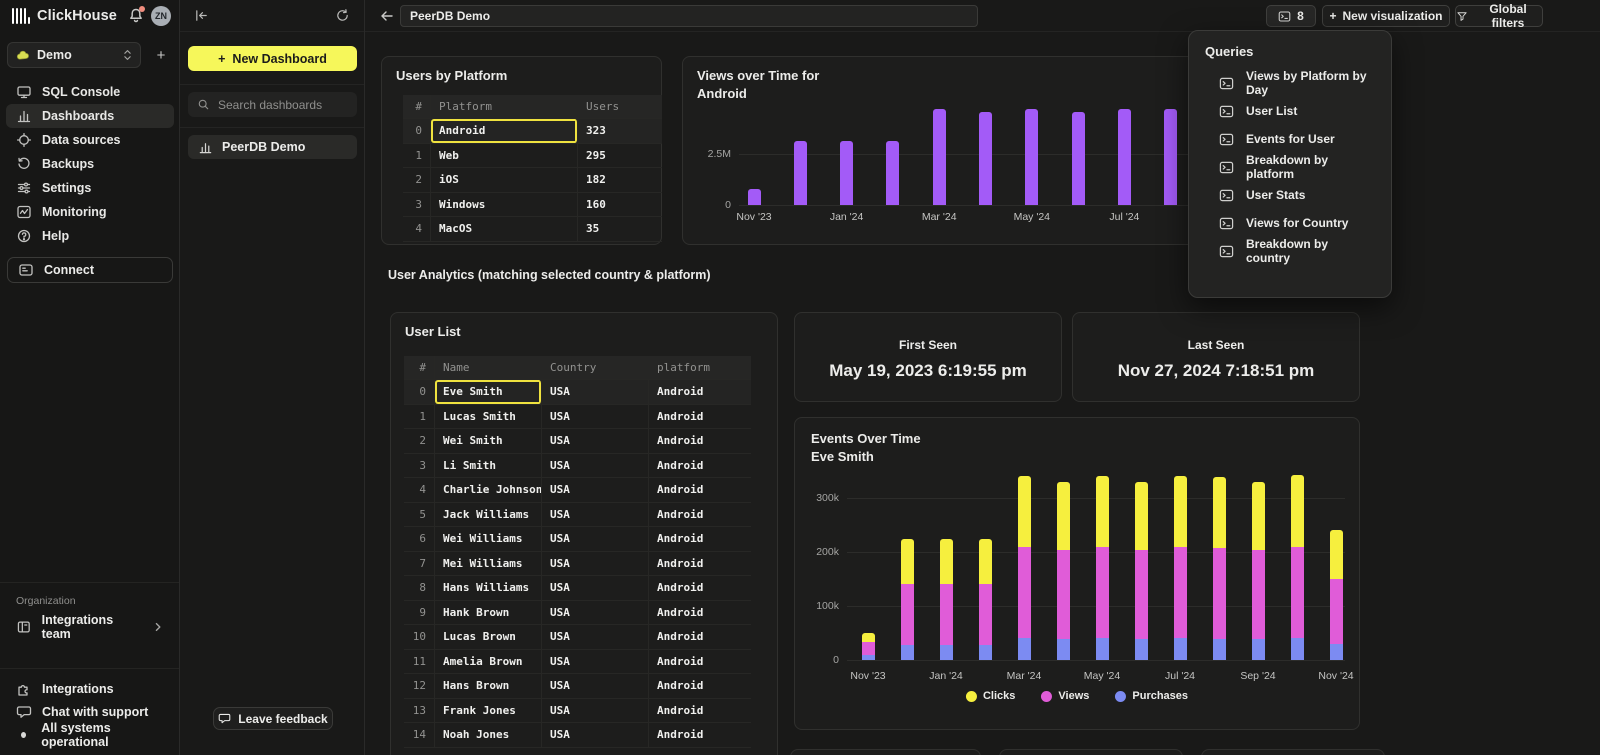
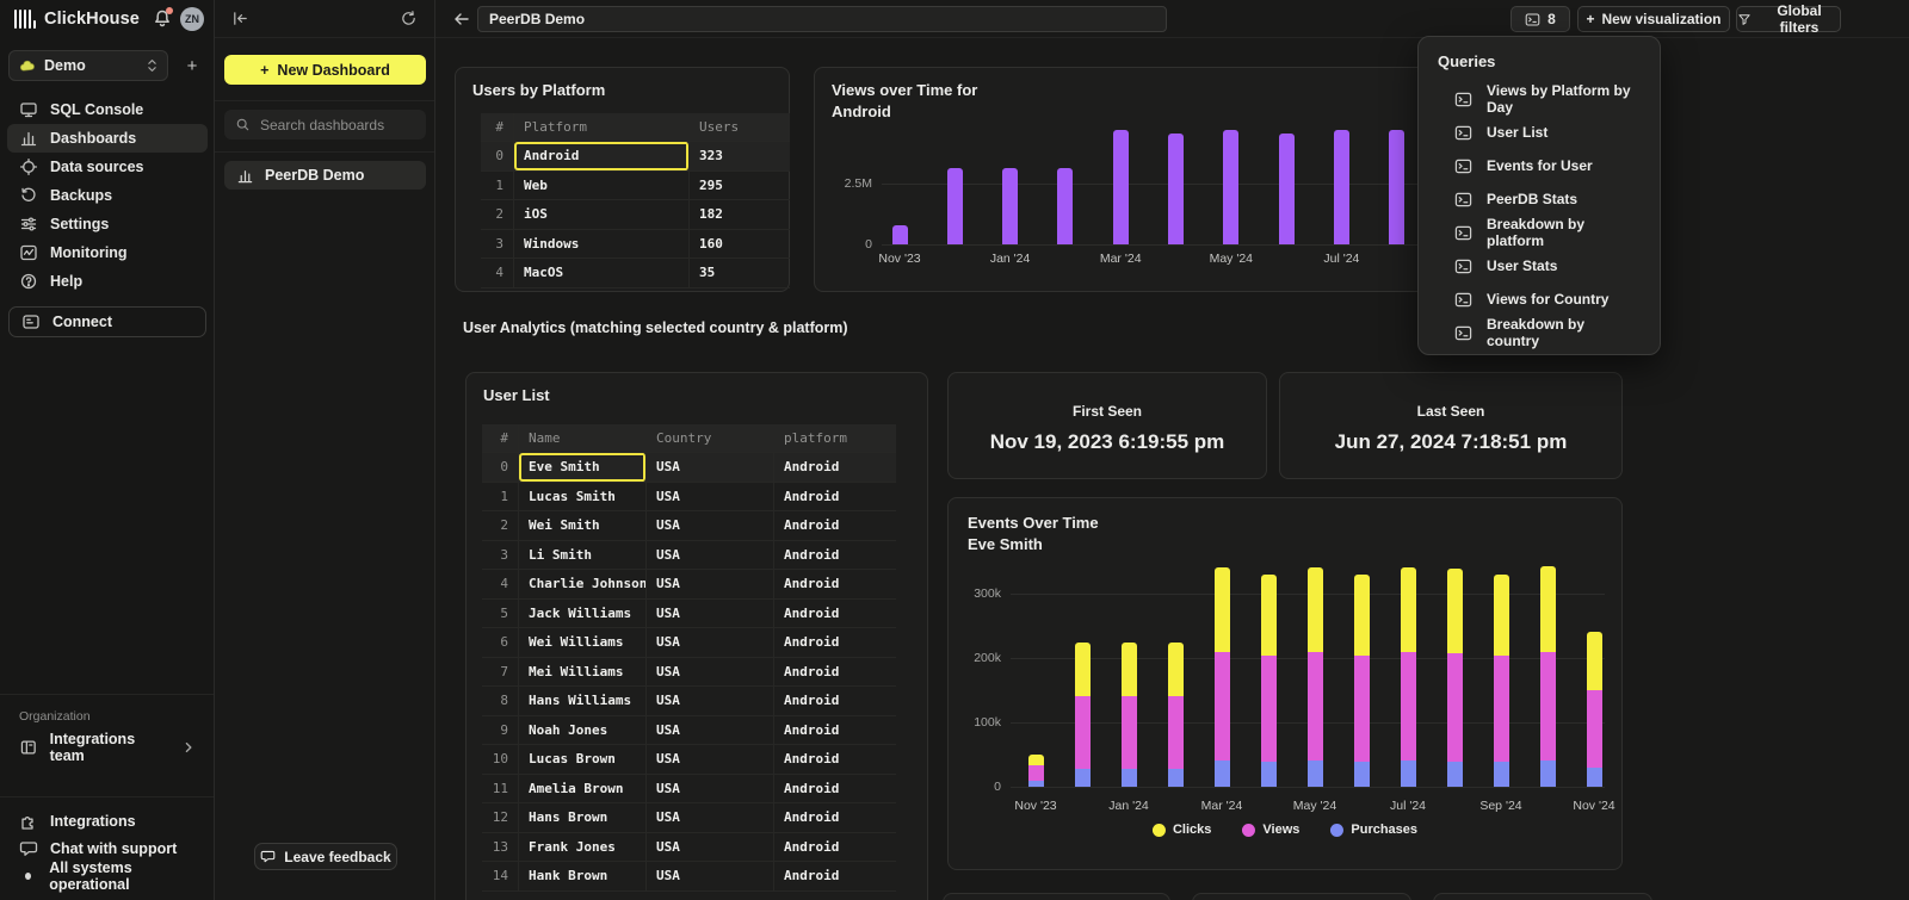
  ClickHouse
  ZN
  Demo
  +
  SQL Console
  Dashboards
  Data sources
  Backups
  Settings
  Monitoring
  Help
  Connect
  Organization
  Integrations team
  Integrations
  Chat with support
  All systems operational
  +
  New Dashboard
  Search dashboards
  PeerDB Demo
  Leave feedback
  PeerDB Demo
  8
  +
  New visualization
  Global filters
  Users by Platform
  #
  Platform
  Users
  0
  Android
  323
  1
  Web
  295
  2
  iOS
  182
  3
  Windows
  160
  4
  MacOS
  35
  Views over Time for
  Android
  2.5M
  0
  Nov '23
  Jan '24
  Mar '24
  May '24
  Jul '24
  User Analytics (matching selected country & platform)
  User List
  #
  Name
  Country
  platform
  0
  Eve Smith
  USA
  Android
  1
  Lucas Smith
  USA
  Android
  2
  Wei Smith
  USA
  Android
  3
  Li Smith
  USA
  Android
  4
  Charlie Johnson
  USA
  Android
  5
  Jack Williams
  USA
  Android
  6
  Wei Williams
  USA
  Android
  7
  Mei Williams
  USA
  Android
  8
  Hans Williams
  USA
  Android
  9
- Hank Brown
+ Noah Jones
  USA
  Android
  10
  Lucas Brown
  USA
  Android
  11
  Amelia Brown
  USA
  Android
  12
  Hans Brown
  USA
  Android
  13
  Frank Jones
  USA
  Android
  14
- Noah Jones
+ Hank Brown
  USA
  Android
  First Seen
- May 19, 2023 6:19:55 pm
+ Nov 19, 2023 6:19:55 pm
  Last Seen
- Nov 27, 2024 7:18:51 pm
+ Jun 27, 2024 7:18:51 pm
  Events Over Time
  Eve Smith
  300k
  200k
  100k
  0
  Nov '23
  Jan '24
  Mar '24
  May '24
  Jul '24
  Sep '24
  Nov '24
  Clicks
  Views
  Purchases
  Queries
  Views by Platform by Day
  User List
  Events for User
+ PeerDB Stats
  Breakdown by platform
  User Stats
  Views for Country
  Breakdown by country
